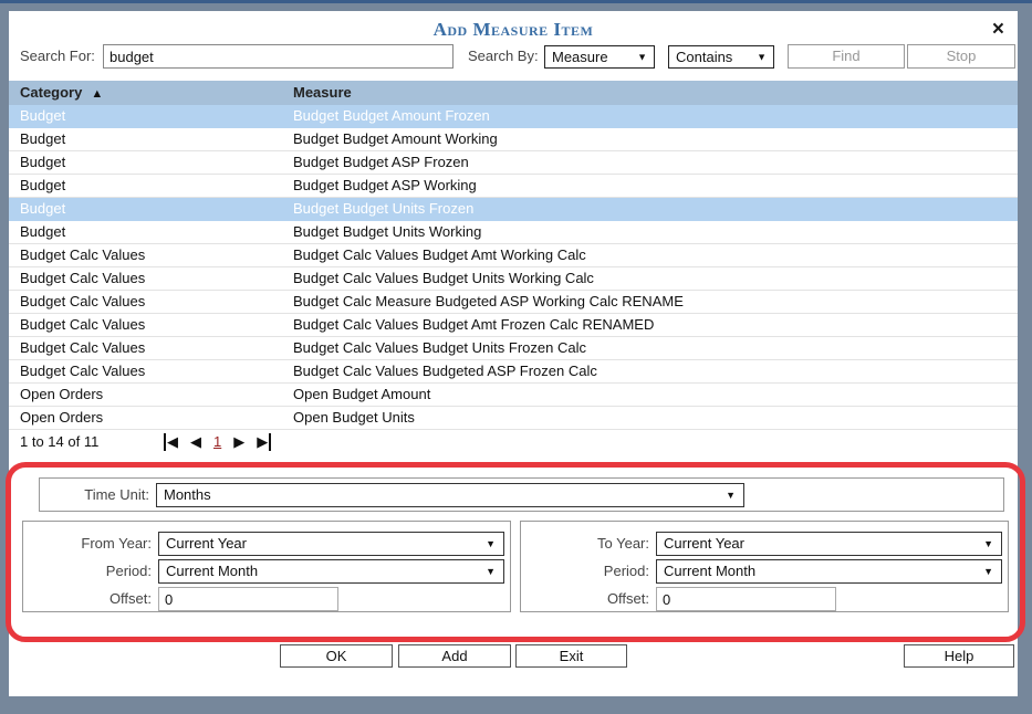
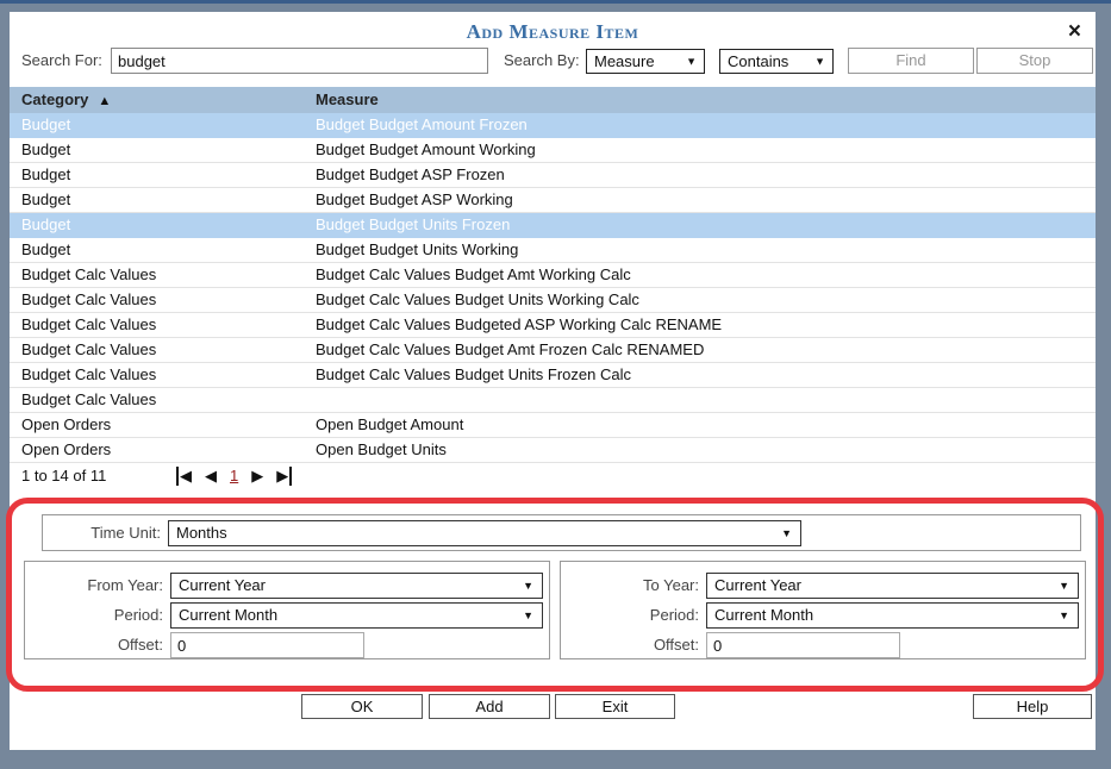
  Add Measure Item
  ×
  Search For:
  budget
  Search By:
  Measure
  ▼
  Contains
  ▼
  Find
  Stop
  Category ▲
  Measure
  Budget
  Budget Budget Amount Frozen
  Budget
  Budget Budget Amount Working
  Budget
  Budget Budget ASP Frozen
  Budget
  Budget Budget ASP Working
  Budget
  Budget Budget Units Frozen
  Budget
  Budget Budget Units Working
  Budget Calc Values
  Budget Calc Values Budget Amt Working Calc
  Budget Calc Values
  Budget Calc Values Budget Units Working Calc
  Budget Calc Values
- Budget Calc Measure Budgeted ASP Working Calc RENAME
+ Budget Calc Values Budgeted ASP Working Calc RENAME
  Budget Calc Values
  Budget Calc Values Budget Amt Frozen Calc RENAMED
  Budget Calc Values
  Budget Calc Values Budget Units Frozen Calc
  Budget Calc Values
- Budget Calc Values Budgeted ASP Frozen Calc
  Open Orders
  Open Budget Amount
  Open Orders
  Open Budget Units
  1 to 14 of 11
  ◀
  ◀
  1
  ▶
  ▶
  Time Unit:
  Months
  ▼
  From Year:
  Current Year
  ▼
  Period:
  Current Month
  ▼
  Offset:
  0
  To Year:
  Current Year
  ▼
  Period:
  Current Month
  ▼
  Offset:
  0
  OK
  Add
  Exit
  Help
